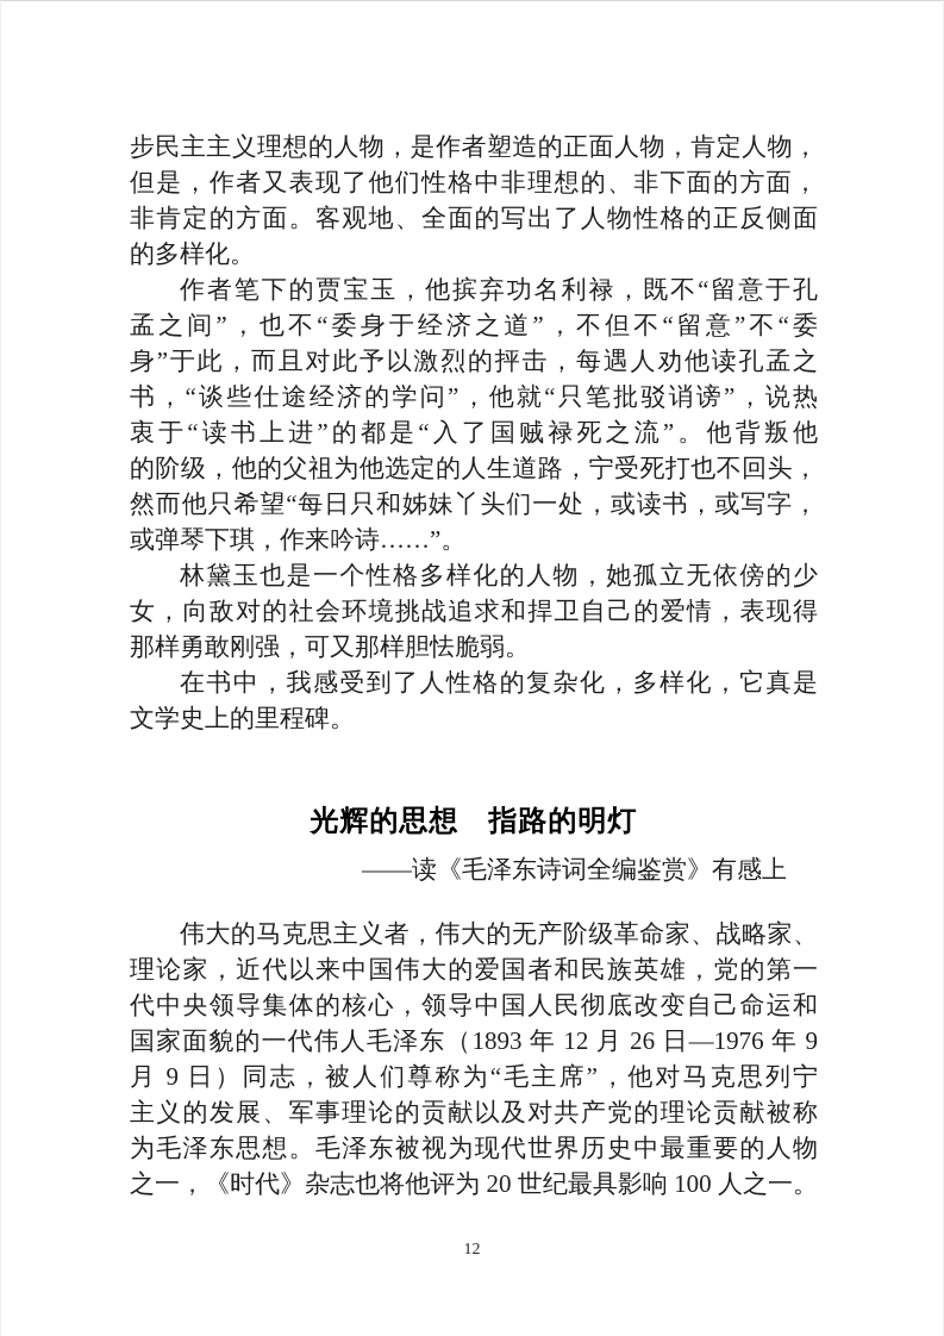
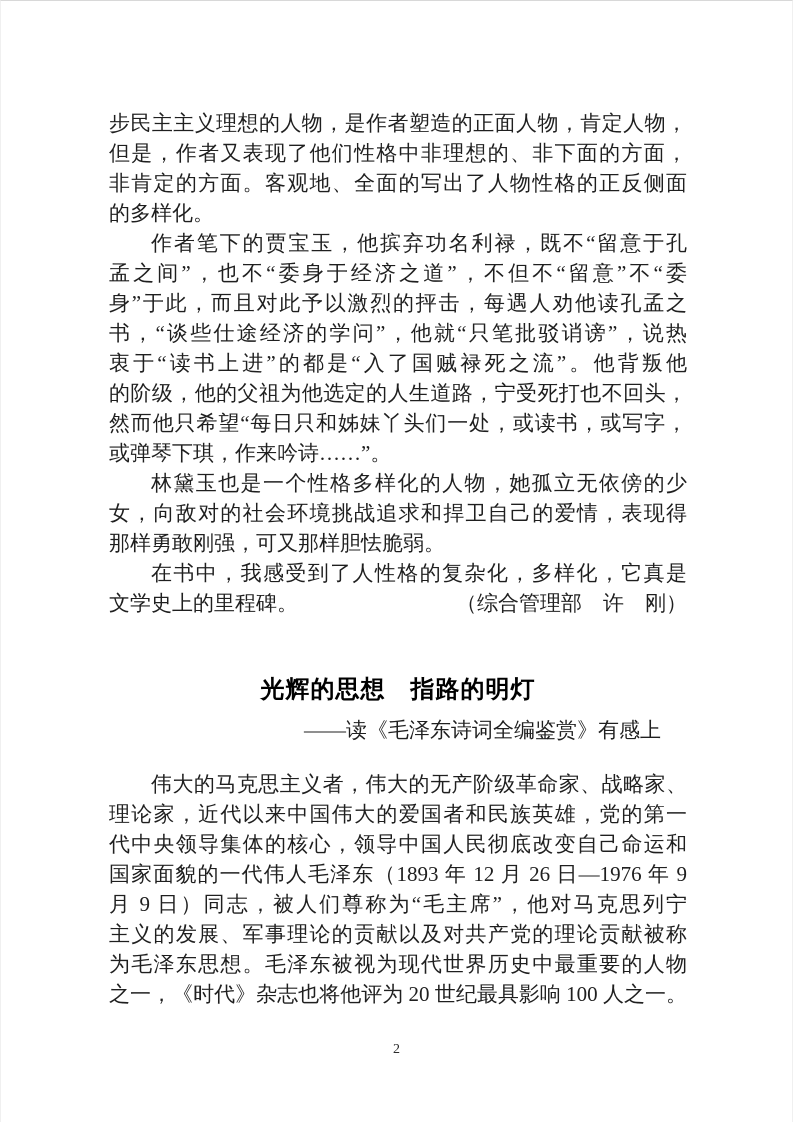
  步民主主义理想的人物，是作者塑造的正面人物，肯定人物，
  但是，作者又表现了他们性格中非理想的、非下面的方面，
  非肯定的方面。客观地、全面的写出了人物性格的正反侧面
  的多样化。
  作者笔下的贾宝玉，他摈弃功名利禄，既不“留意于孔
  孟之间”，也不“委身于经济之道”，不但不“留意”不“委
  身”于此，而且对此予以激烈的抨击，每遇人劝他读孔孟之
  书，“谈些仕途经济的学问”，他就“只笔批驳诮谤”，说热
  衷于“读书上进”的都是“入了国贼禄死之流”。他背叛他
  的阶级，他的父祖为他选定的人生道路，宁受死打也不回头，
  然而他只希望“每日只和姊妹丫头们一处，或读书，或写字，
  或弹琴下琪，作来吟诗……”。
  林黛玉也是一个性格多样化的人物，她孤立无依傍的少
  女，向敌对的社会环境挑战追求和捍卫自己的爱情，表现得
  那样勇敢刚强，可又那样胆怯脆弱。
  在书中，我感受到了人性格的复杂化，多样化，它真是
  文学史上的里程碑。
+ （综合管理部 许 刚）
  光辉的思想 指路的明灯
  ——读《毛泽东诗词全编鉴赏》有感上
  伟大的马克思主义者，伟大的无产阶级革命家、战略家、
  理论家，近代以来中国伟大的爱国者和民族英雄，党的第一
  代中央领导集体的核心，领导中国人民彻底改变自己命运和
  国家面貌的一代伟人毛泽东（1893 年 12 月 26 日—1976 年 9
  月 9 日）同志，被人们尊称为“毛主席”，他对马克思列宁
  主义的发展、军事理论的贡献以及对共产党的理论贡献被称
  为毛泽东思想。毛泽东被视为现代世界历史中最重要的人物
  之一，《时代》杂志也将他评为 20 世纪最具影响 100 人之一。
- 12
+ 2
